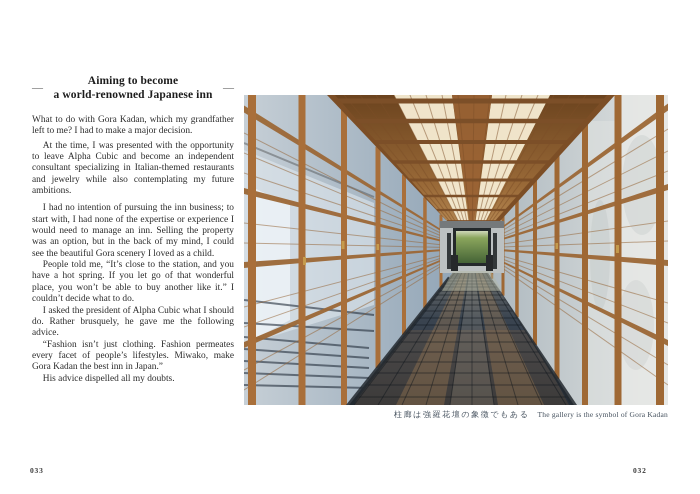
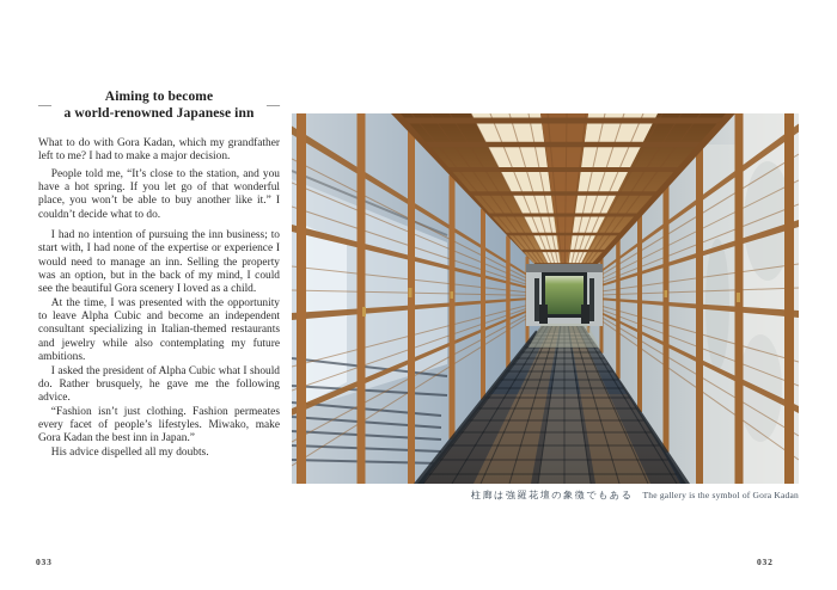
  —
  Aiming to become
  a world-renowned Japanese inn
  —
  What to do with Gora Kadan, which my grandfather left to me? I had to make a major decision.
- At the time, I was presented with the opportunity to leave Alpha Cubic and become an independent consultant specializing in Italian-themed restaurants and jewelry while also contemplating my future ambitions.
+ People told me, “It’s close to the station, and you have a hot spring. If you let go of that wonderful place, you won’t be able to buy another like it.” I couldn’t decide what to do.
  I had no intention of pursuing the inn business; to start with, I had none of the expertise or experience I would need to manage an inn. Selling the property was an option, but in the back of my mind, I could see the beautiful Gora scenery I loved as a child.
- People told me, “It’s close to the station, and you have a hot spring. If you let go of that wonderful place, you won’t be able to buy another like it.” I couldn’t decide what to do.
+ At the time, I was presented with the opportunity to leave Alpha Cubic and become an independent consultant specializing in Italian-themed restaurants and jewelry while also contemplating my future ambitions.
  I asked the president of Alpha Cubic what I should do. Rather brusquely, he gave me the following advice.
  “Fashion isn’t just clothing. Fashion permeates every facet of people’s lifestyles. Miwako, make Gora Kadan the best inn in Japan.”
  His advice dispelled all my doubts.
  033
  柱廊は強羅花壇の象徴でもある
  The gallery is the symbol of Gora Kadan
  032
